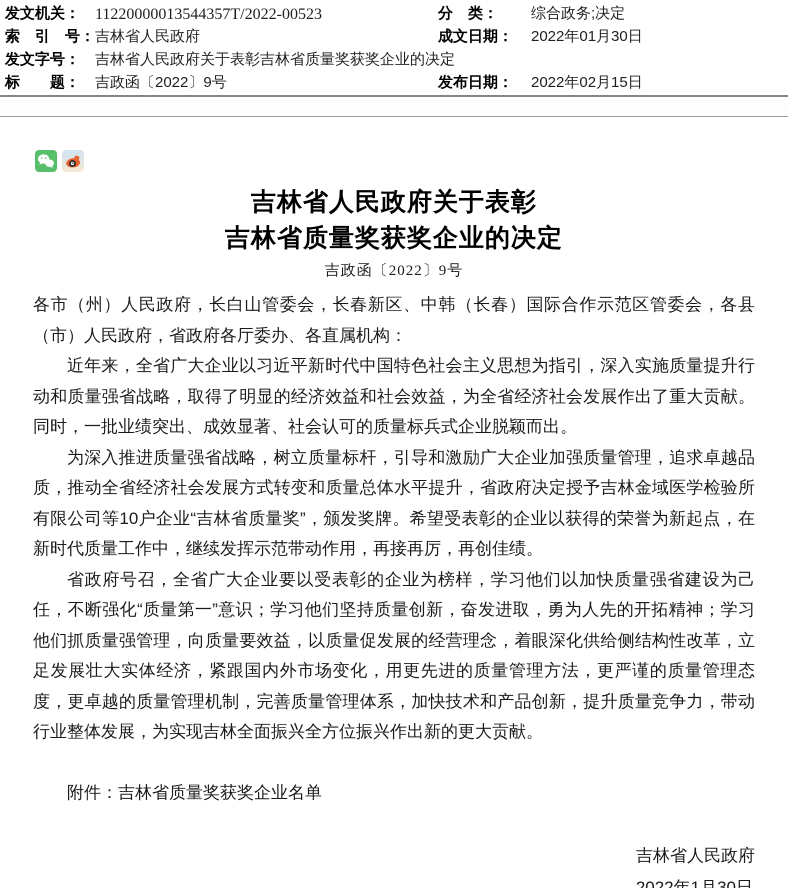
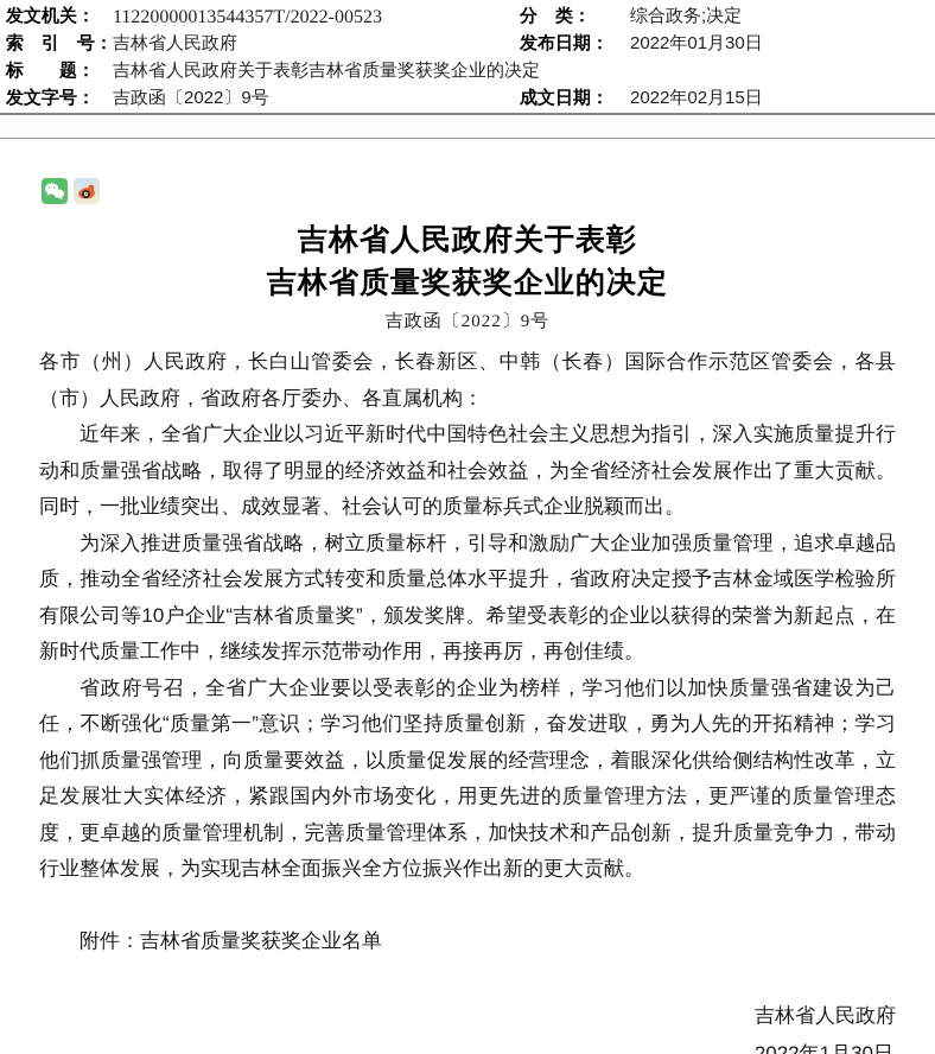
  发文机关：
  11220000013544357T/2022-00523
  分 类：
  综合政务;决定
  索 引 号：
  吉林省人民政府
- 成文日期：
+ 发布日期：
  2022年01月30日
- 发文字号：
+ 标 题：
  吉林省人民政府关于表彰吉林省质量奖获奖企业的决定
- 标 题：
+ 发文字号：
  吉政函〔2022〕9号
- 发布日期：
+ 成文日期：
  2022年02月15日
  吉林省人民政府关于表彰
  吉林省质量奖获奖企业的决定
  吉政函〔2022〕9号
  各市（州）人民政府，长白山管委会，长春新区、中韩（长春）国际合作示范区管委会，各县（市）人民政府，省政府各厅委办、各直属机构：
  近年来，全省广大企业以习近平新时代中国特色社会主义思想为指引，深入实施质量提升行动和质量强省战略，取得了明显的经济效益和社会效益，为全省经济社会发展作出了重大贡献。同时，一批业绩突出、成效显著、社会认可的质量标兵式企业脱颖而出。
  为深入推进质量强省战略，树立质量标杆，引导和激励广大企业加强质量管理，追求卓越品质，推动全省经济社会发展方式转变和质量总体水平提升，省政府决定授予吉林金域医学检验所有限公司等10户企业“吉林省质量奖”，颁发奖牌。希望受表彰的企业以获得的荣誉为新起点，在新时代质量工作中，继续发挥示范带动作用，再接再厉，再创佳绩。
  省政府号召，全省广大企业要以受表彰的企业为榜样，学习他们以加快质量强省建设为己任，不断强化“质量第一”意识；学习他们坚持质量创新，奋发进取，勇为人先的开拓精神；学习他们抓质量强管理，向质量要效益，以质量促发展的经营理念，着眼深化供给侧结构性改革，立足发展壮大实体经济，紧跟国内外市场变化，用更先进的质量管理方法，更严谨的质量管理态度，更卓越的质量管理机制，完善质量管理体系，加快技术和产品创新，提升质量竞争力，带动行业整体发展，为实现吉林全面振兴全方位振兴作出新的更大贡献。
  附件：吉林省质量奖获奖企业名单
  吉林省人民政府
